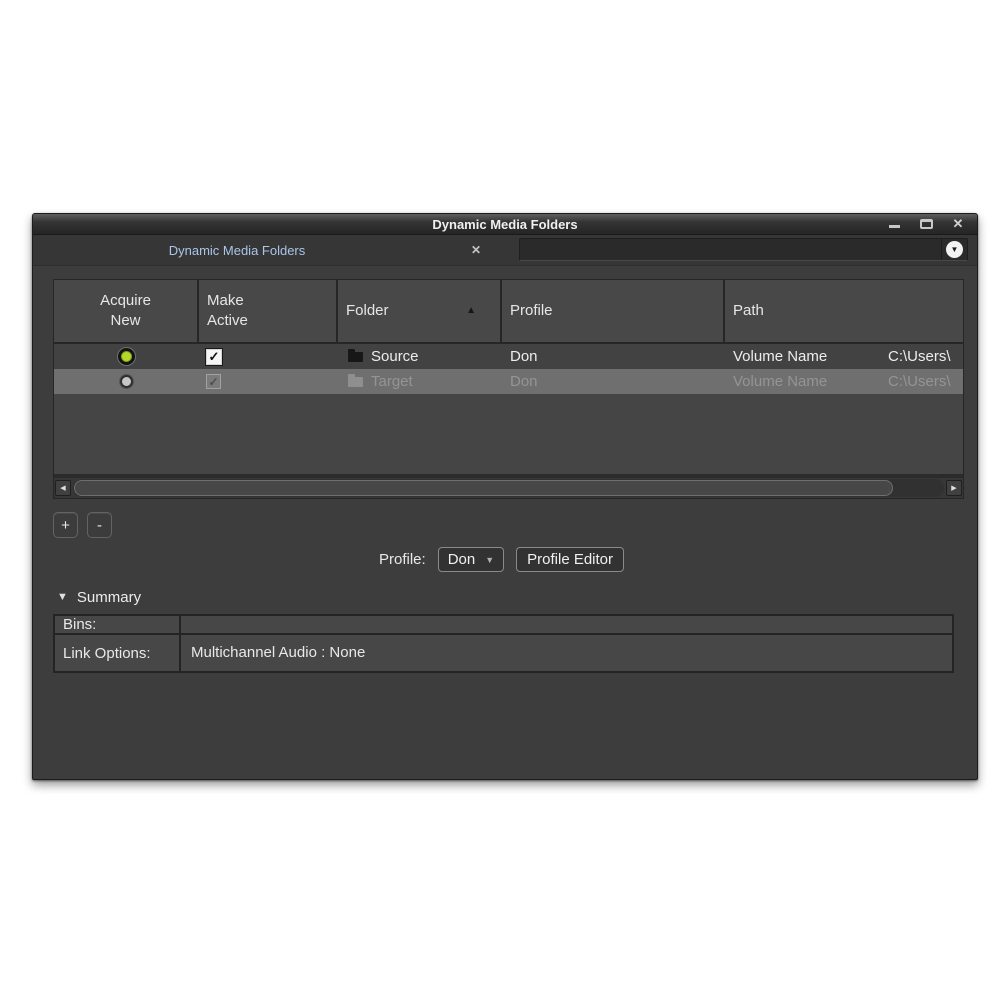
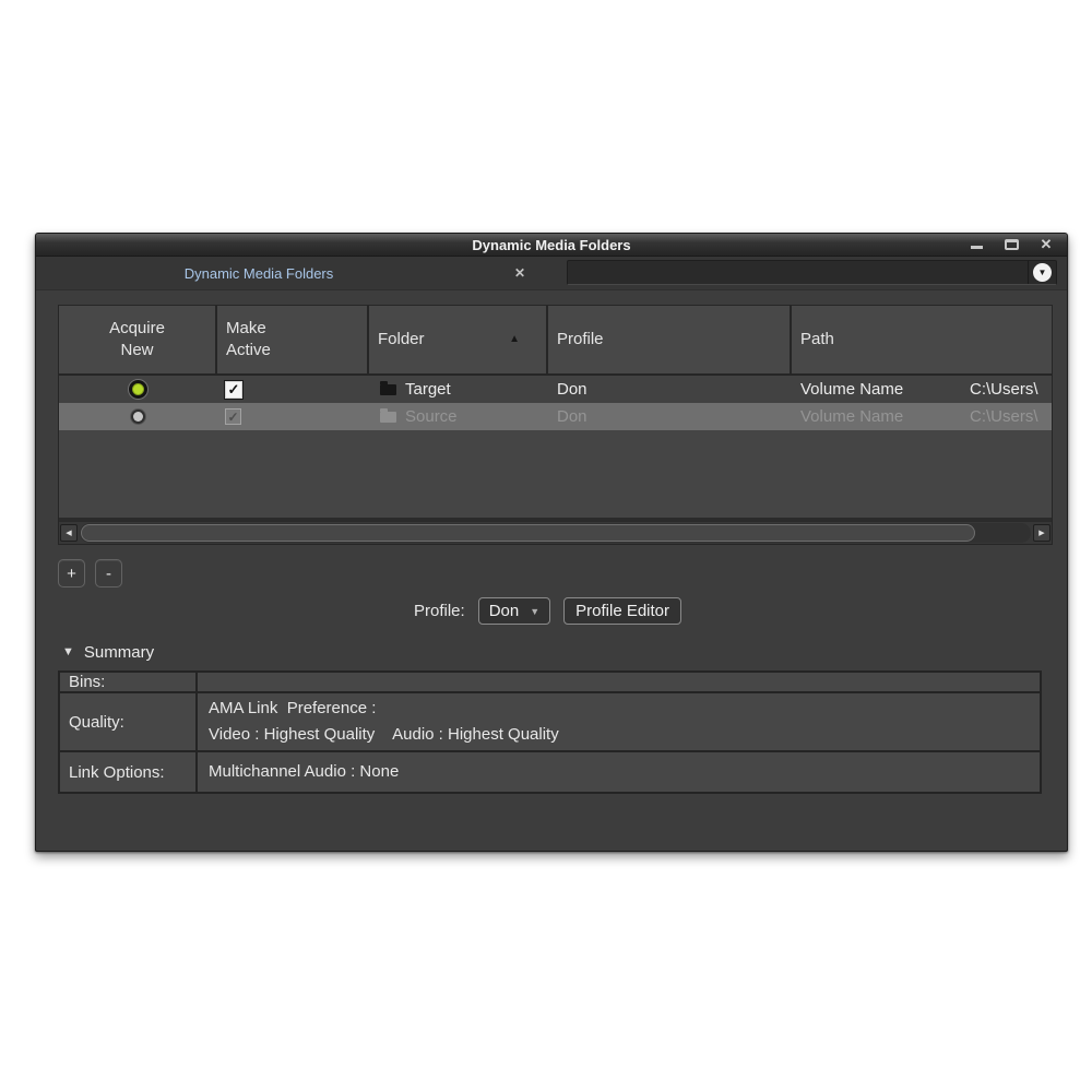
  Dynamic Media Folders
  ✕
  Dynamic Media Folders
  ✕
  ▼
  Acquire
  New
  Make
  Active
  Folder
  ▲
  Profile
  Path
  ✓
- Source
+ Target
  Don
  Volume Name
  C:\Users\
  ✓
- Target
+ Source
  Don
  Volume Name
  C:\Users\
  +
  -
  Profile:
  Don
  ▼
  Profile Editor
  ▼
  Summary
  Bins:
+ Quality:
+ AMA Link Preference :
+ Video : Highest Quality Audio : Highest Quality
  Link Options:
  Multichannel Audio : None
